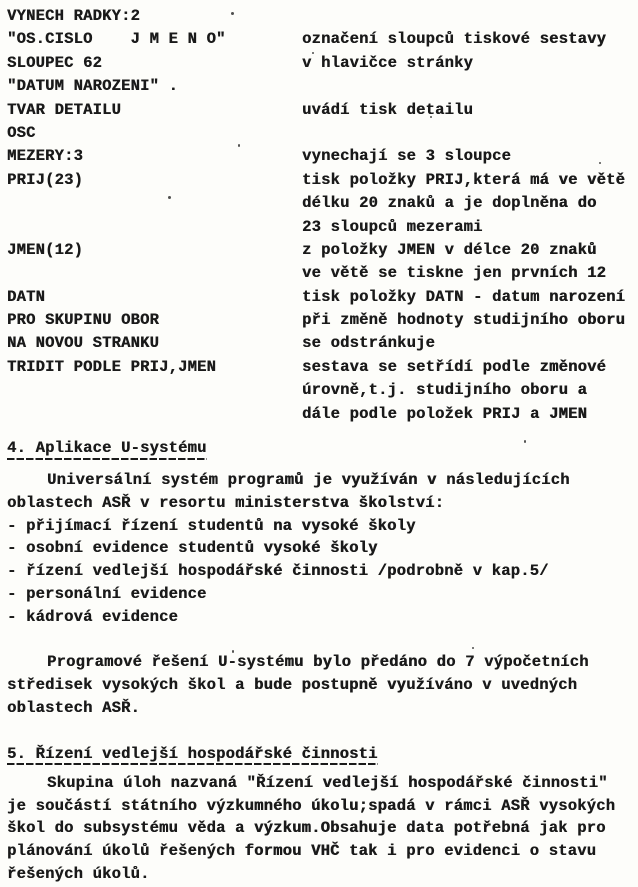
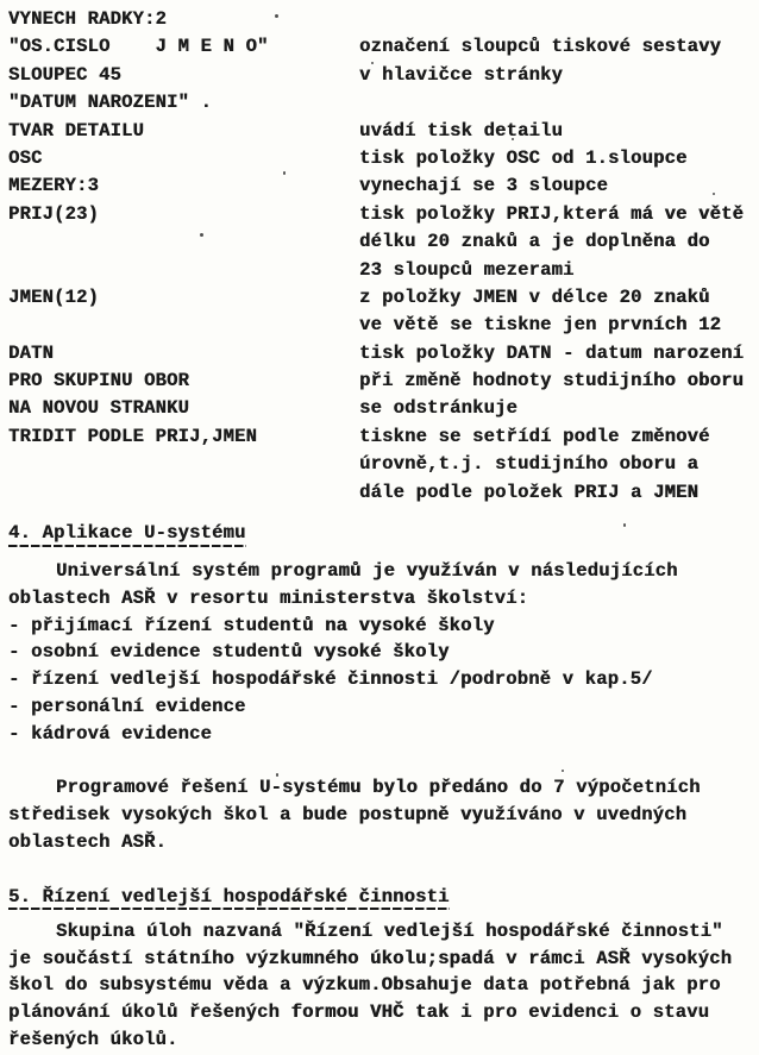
  VYNECH RADKY:2
  "OS.CISLO J M E N O"
  označení sloupců tiskové sestavy
- SLOUPEC 62
+ SLOUPEC 45
  v hlavičce stránky
  "DATUM NAROZENI" .
  TVAR DETAILU
  uvádí tisk detailu
  OSC
+ tisk položky OSC od 1.sloupce
  MEZERY:3
  vynechají se 3 sloupce
  PRIJ(23)
  tisk položky PRIJ,která má ve větě
  délku 20 znaků a je doplněna do
  23 sloupců mezerami
  JMEN(12)
  z položky JMEN v délce 20 znaků
  ve větě se tiskne jen prvních 12
  DATN
  tisk položky DATN - datum narození
  PRO SKUPINU OBOR
  při změně hodnoty studijního oboru
  NA NOVOU STRANKU
  se odstránkuje
  TRIDIT PODLE PRIJ,JMEN
- sestava se setřídí podle změnové
+ tiskne se setřídí podle změnové
  úrovně,t.j. studijního oboru a
  dále podle položek PRIJ a JMEN
  4. Aplikace U-systému
  Universální systém programů je využíván v následujících
  oblastech ASŘ v resortu ministerstva školství:
  - přijímací řízení studentů na vysoké školy
  - osobní evidence studentů vysoké školy
  - řízení vedlejší hospodářské činnosti /podrobně v kap.5/
  - personální evidence
  - kádrová evidence
  Programové řešení U-systému bylo předáno do 7 výpočetních
  středisek vysokých škol a bude postupně využíváno v uvedných
  oblastech ASŘ.
  5. Řízení vedlejší hospodářské činnosti
  Skupina úloh nazvaná "Řízení vedlejší hospodářské činnosti"
  je součástí státního výzkumného úkolu;spadá v rámci ASŘ vysokých
  škol do subsystému věda a výzkum.Obsahuje data potřebná jak pro
  plánování úkolů řešených formou VHČ tak i pro evidenci o stavu
  řešených úkolů.
